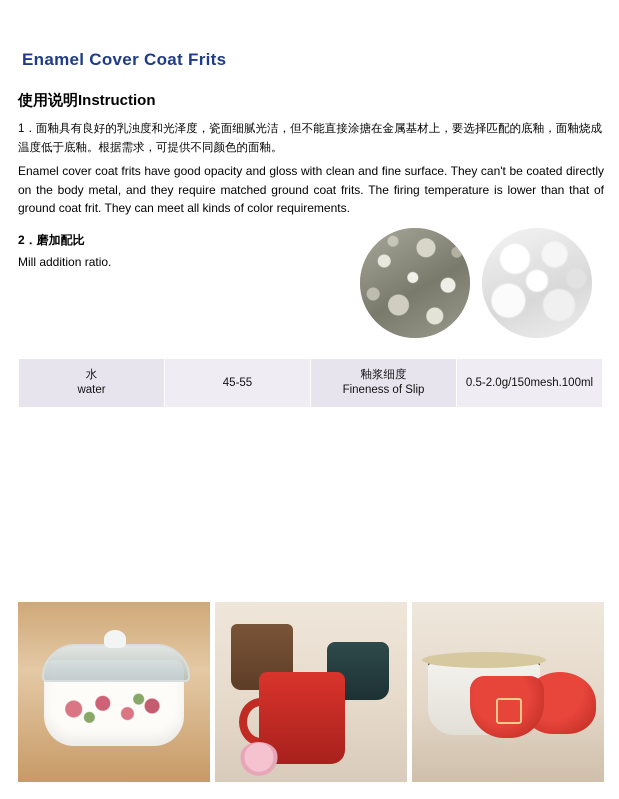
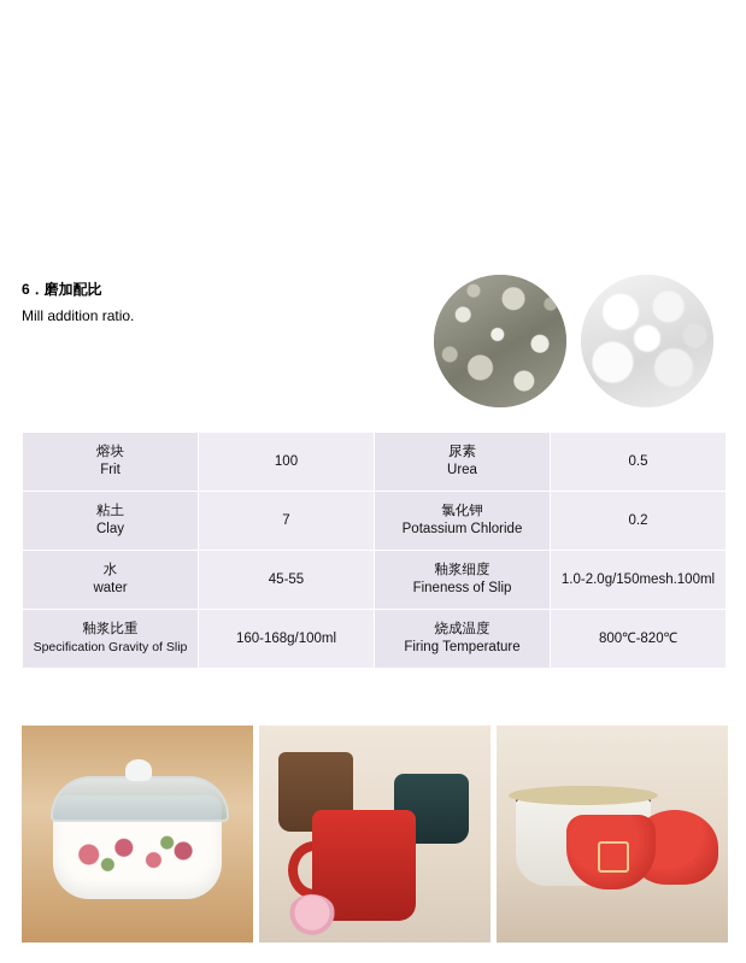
- Enamel Cover Coat Frits
- 使用说明Instruction
- 1．面釉具有良好的乳浊度和光泽度，瓷面细腻光洁，但不能直接涂搪在金属基材上，要选择匹配的底釉，面釉烧成温度低于底釉。根据需求，可提供不同颜色的面釉。
- Enamel cover coat frits have good opacity and gloss with clean and fine surface. They can't be coated directly on the body metal, and they require matched ground coat frits. The firing temperature is lower than that of ground coat frit. They can meet all kinds of color requirements.
- 2．磨加配比
+ 6．磨加配比
  Mill addition ratio.
+ 熔块 Frit	100	尿素 Urea	0.5
+ 粘土 Clay	7	氯化钾 Potassium Chloride	0.2
- 水 water	45-55	釉浆细度 Fineness of Slip	0.5-2.0g/150mesh.100ml
+ 水 water	45-55	釉浆细度 Fineness of Slip	1.0-2.0g/150mesh.100ml
+ 釉浆比重 Specification Gravity of Slip	160-168g/100ml	烧成温度 Firing Temperature	800℃-820℃
